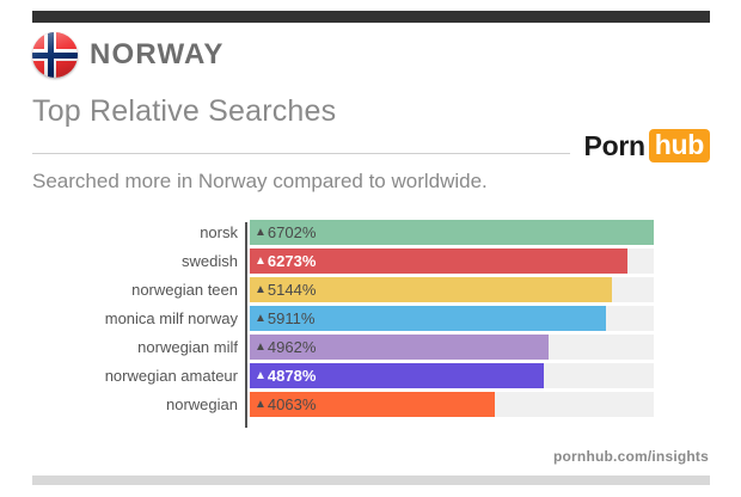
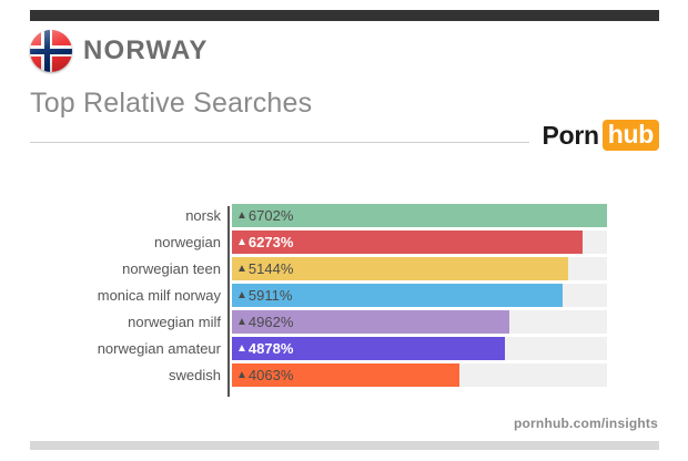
  NORWAY
  Top Relative Searches
  Porn
  hub
- Searched more in Norway compared to worldwide.
  norsk
  ▲6702%
- swedish
+ norwegian
  ▲6273%
  norwegian teen
  ▲5144%
  monica milf norway
  ▲5911%
  norwegian milf
  ▲4962%
  norwegian amateur
  ▲4878%
- norwegian
+ swedish
  ▲4063%
  pornhub.com/insights
